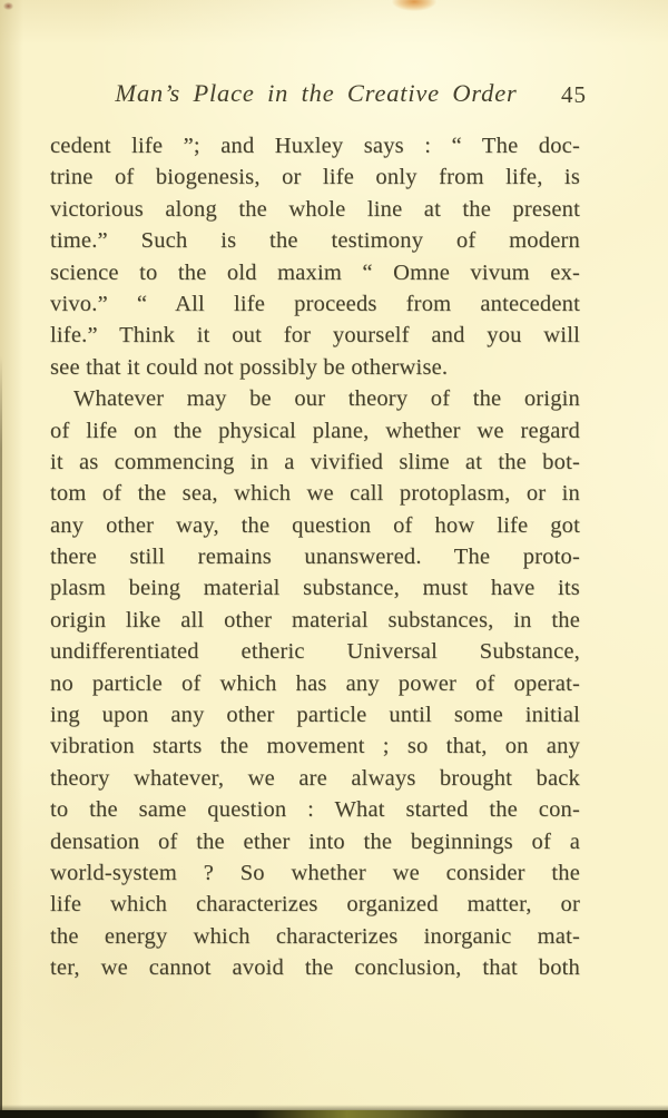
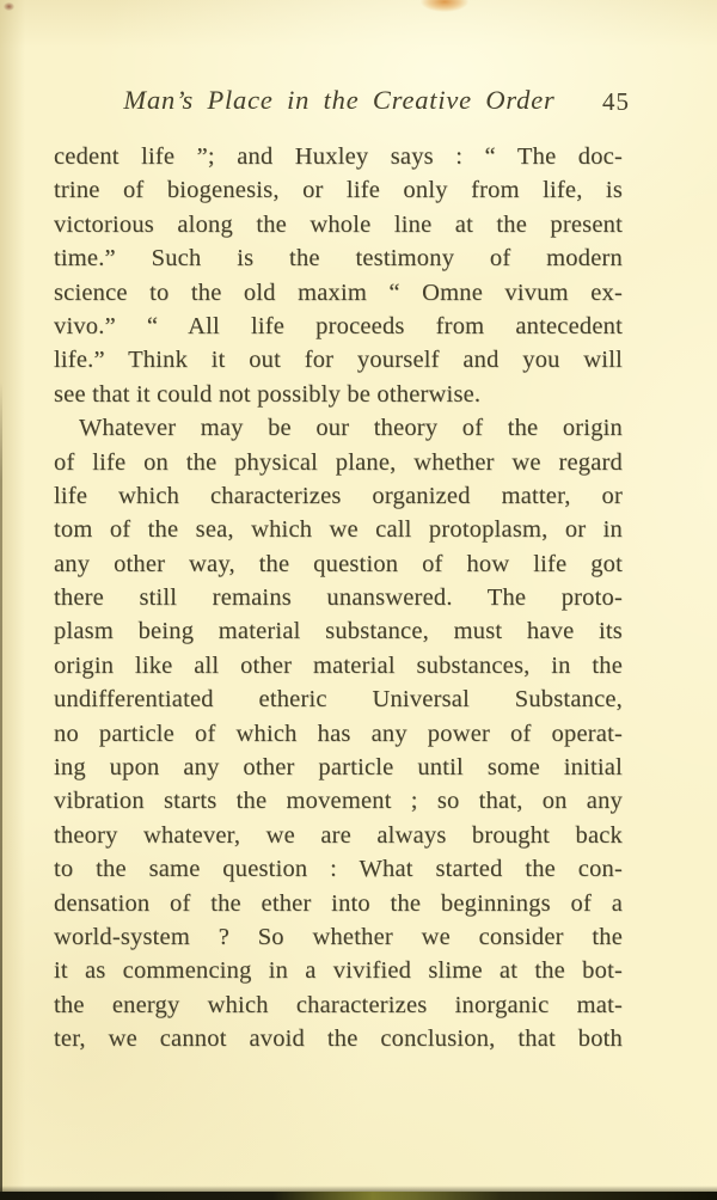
  Man’s Place in the Creative Order
  45
  cedent life ”; and Huxley says : “ The doc-
  trine of biogenesis, or life only from life, is
  victorious along the whole line at the present
  time.” Such is the testimony of modern
  science to the old maxim “ Omne vivum ex-
  vivo.” “ All life proceeds from antecedent
  life.” Think it out for yourself and you will
  see that it could not possibly be otherwise.
  Whatever may be our theory of the origin
  of life on the physical plane, whether we regard
- it as commencing in a vivified slime at the bot-
+ life which characterizes organized matter, or
  tom of the sea, which we call protoplasm, or in
  any other way, the question of how life got
  there still remains unanswered. The proto-
  plasm being material substance, must have its
  origin like all other material substances, in the
  undifferentiated etheric Universal Substance,
  no particle of which has any power of operat-
  ing upon any other particle until some initial
  vibration starts the movement ; so that, on any
  theory whatever, we are always brought back
  to the same question : What started the con-
  densation of the ether into the beginnings of a
  world-system ? So whether we consider the
- life which characterizes organized matter, or
+ it as commencing in a vivified slime at the bot-
  the energy which characterizes inorganic mat-
  ter, we cannot avoid the conclusion, that both
